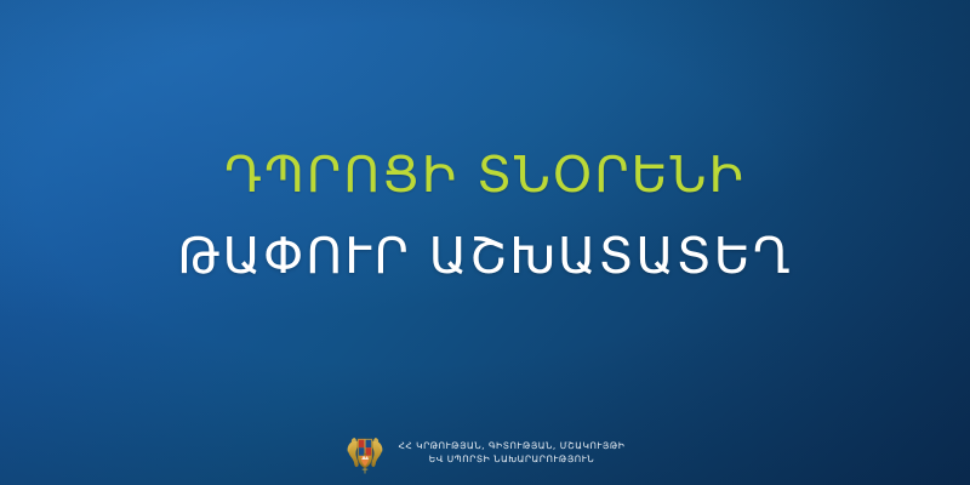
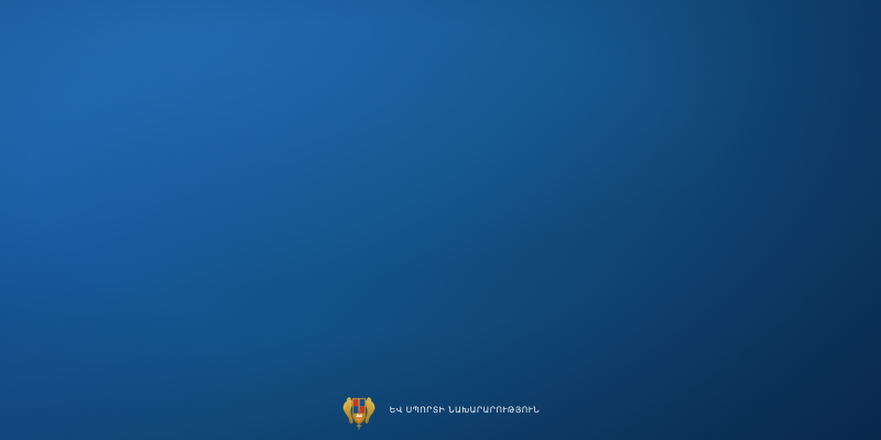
- ԴՊՐՈՑԻ ՏՆՕՐԵՆԻ
- ԹԱՓՈՒՐ ԱՇԽԱՏԱՏԵՂ
- ՀՀ ԿՐԹՈՒԹՅԱՆ, ԳԻՏՈՒԹՅԱՆ, ՄՇԱԿՈՒՅԹԻ
  ԵՎ ՍՊՈՐՏԻ ՆԱԽԱՐԱՐՈՒԹՅՈՒՆ
